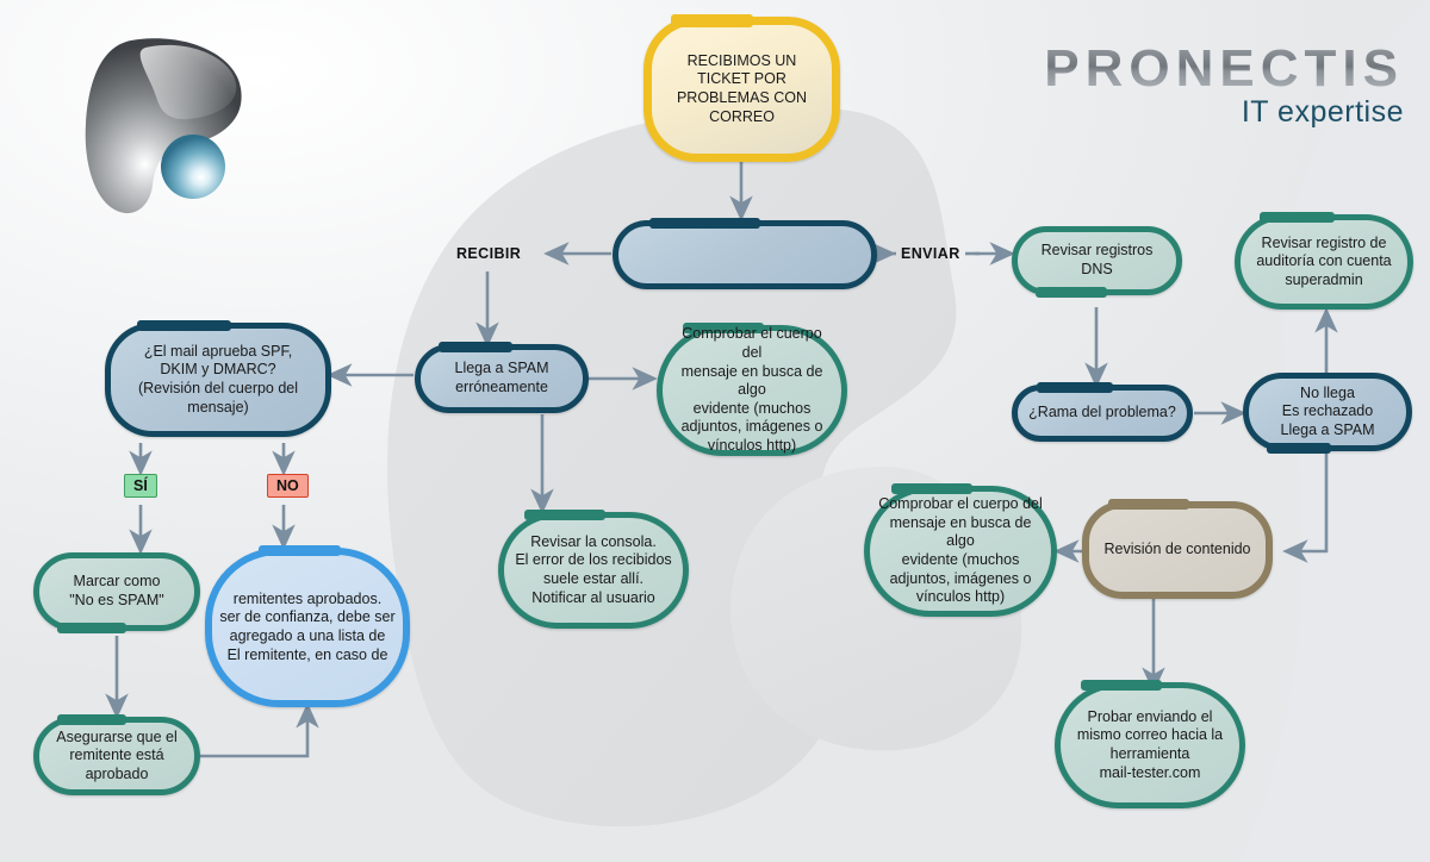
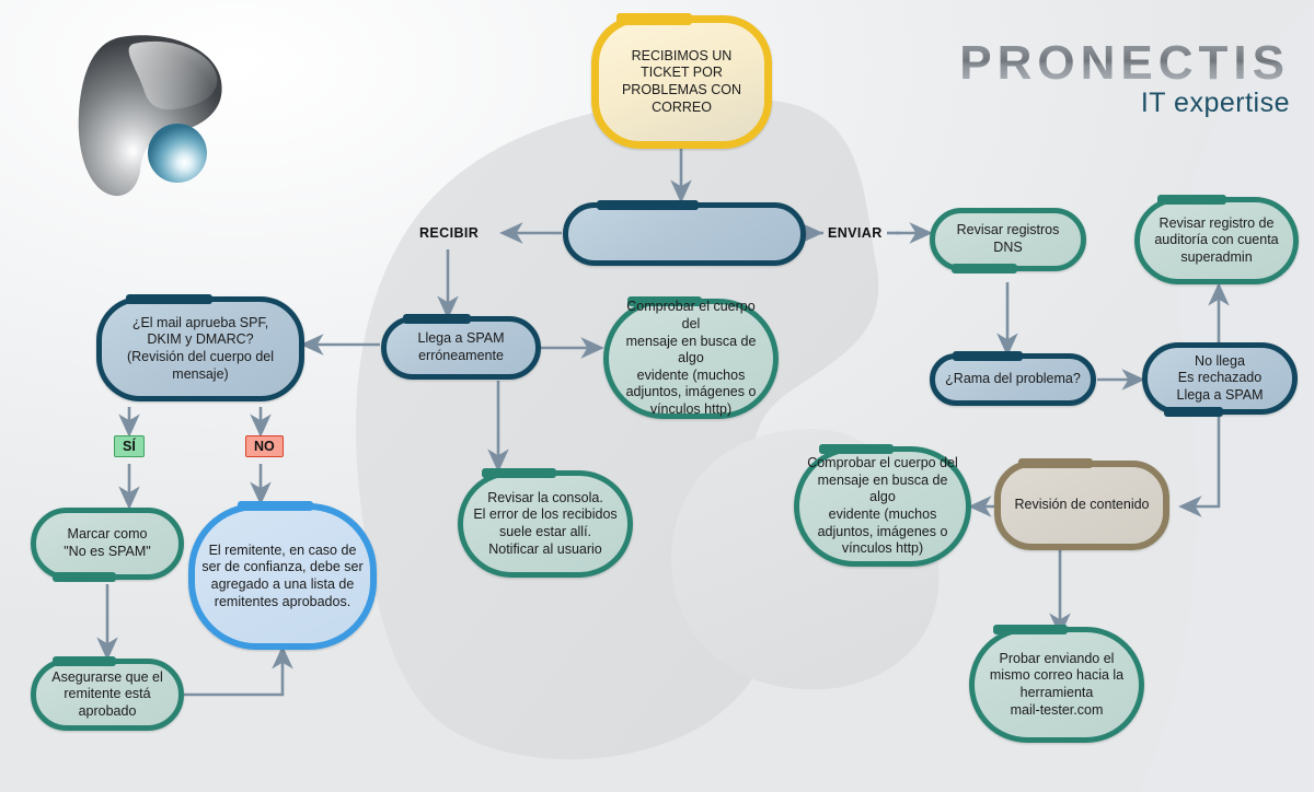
  PRONECTIS
  IT expertise
  RECIBIMOS UN
  TICKET POR
  PROBLEMAS CON
  CORREO
  Llega a SPAM
  erróneamente
  ¿El mail aprueba SPF,
  DKIM y DMARC?
  (Revisión del cuerpo del
  mensaje)
  Comprobar el cuerpo del
  mensaje en busca de algo
  evidente (muchos
  adjuntos, imágenes o
  vínculos http)
  Revisar la consola.
  El error de los recibidos
  suele estar allí.
  Notificar al usuario
  Marcar como
  "No es SPAM"
- remitentes aprobados.
+ El remitente, en caso de
  ser de confianza, debe ser
  agregado a una lista de
- El remitente, en caso de
+ remitentes aprobados.
  Asegurarse que el
  remitente está
  aprobado
  Revisar registros DNS
  Revisar registro de
  auditoría con cuenta
  superadmin
  ¿Rama del problema?
  No llega
  Es rechazado
  Llega a SPAM
  Revisión de contenido
  Comprobar el cuerpo del
  mensaje en busca de algo
  evidente (muchos
  adjuntos, imágenes o
  vínculos http)
  Probar enviando el
  mismo correo hacia la
  herramienta
  mail-tester.com
  RECIBIR
  ENVIAR
  SÍ
  NO
